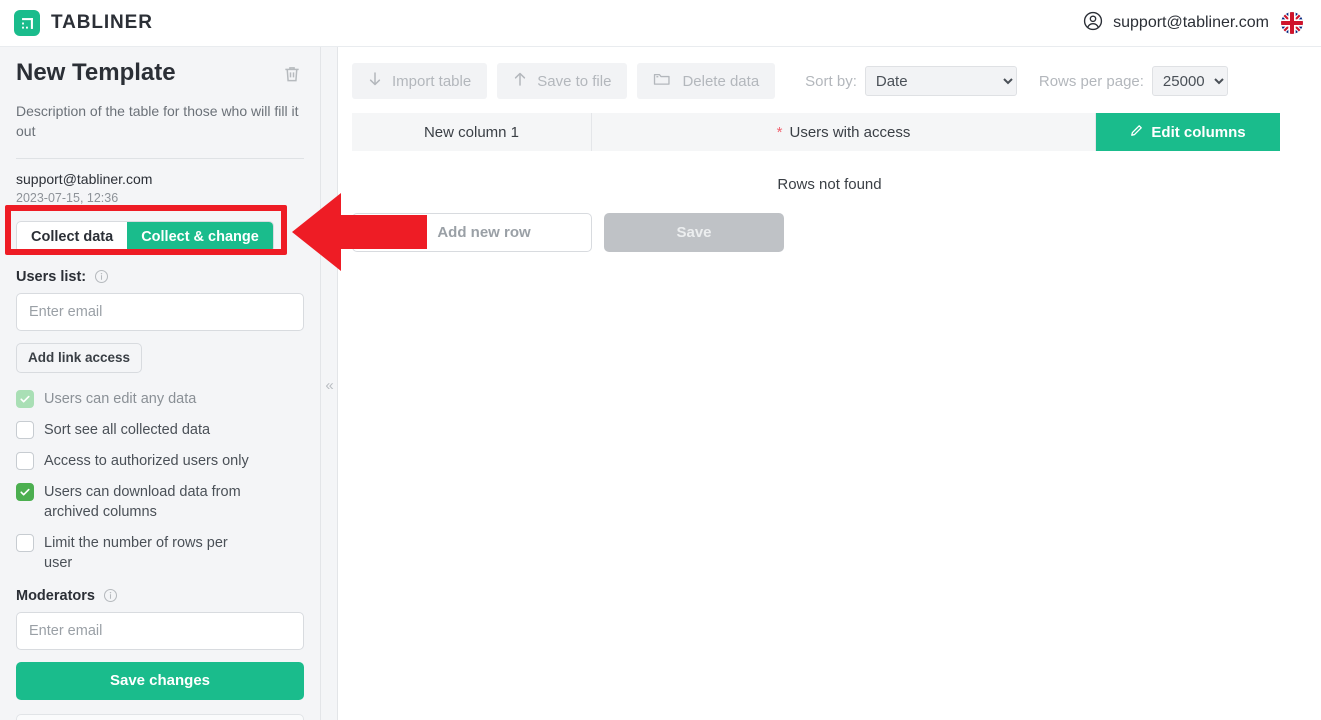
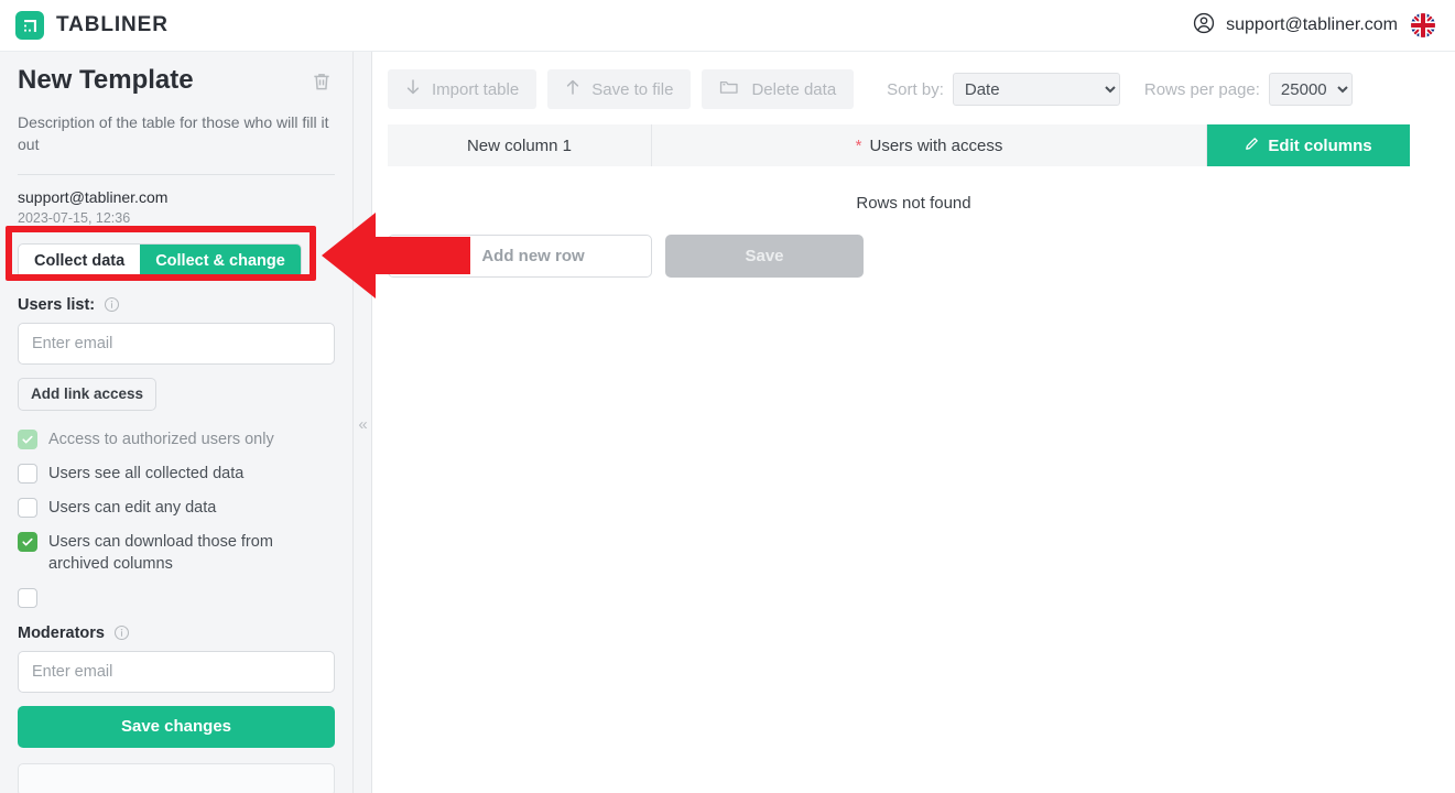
  TABLINER
  support@tabliner.com
  New Template
  Description of the table for those who will fill it out
  support@tabliner.com
  2023-07-15, 12:36
  Collect data
  Collect & change
  Users list:
  Enter email
  Add link access
- Users can edit any data
+ Access to authorized users only
- Sort see all collected data
+ Users see all collected data
- Access to authorized users only
+ Users can edit any data
- Users can download data from archived columns
+ Users can download those from archived columns
- Limit the number of rows per user
  Moderators
  Enter email
  Save changes
  «
  Import table
  Save to file
  Delete data
  Sort by:
  Date
  Rows per page:
  25000
  New column 1
  *
  Users with access
  Edit columns
  Rows not found
  Add new row
  Save
